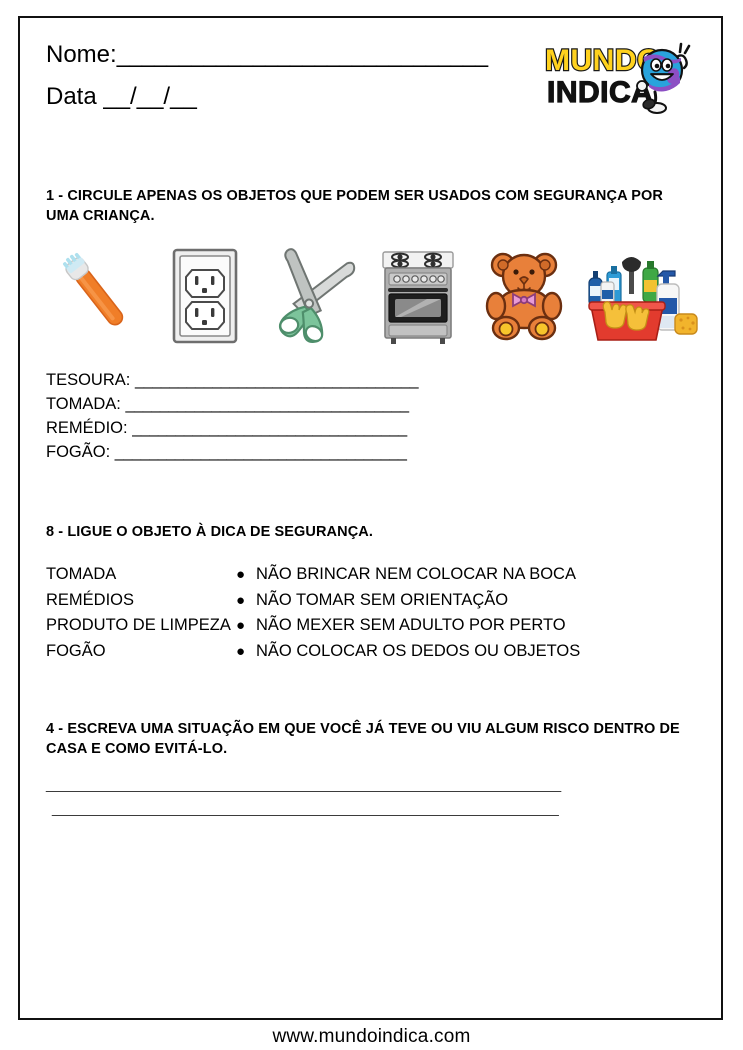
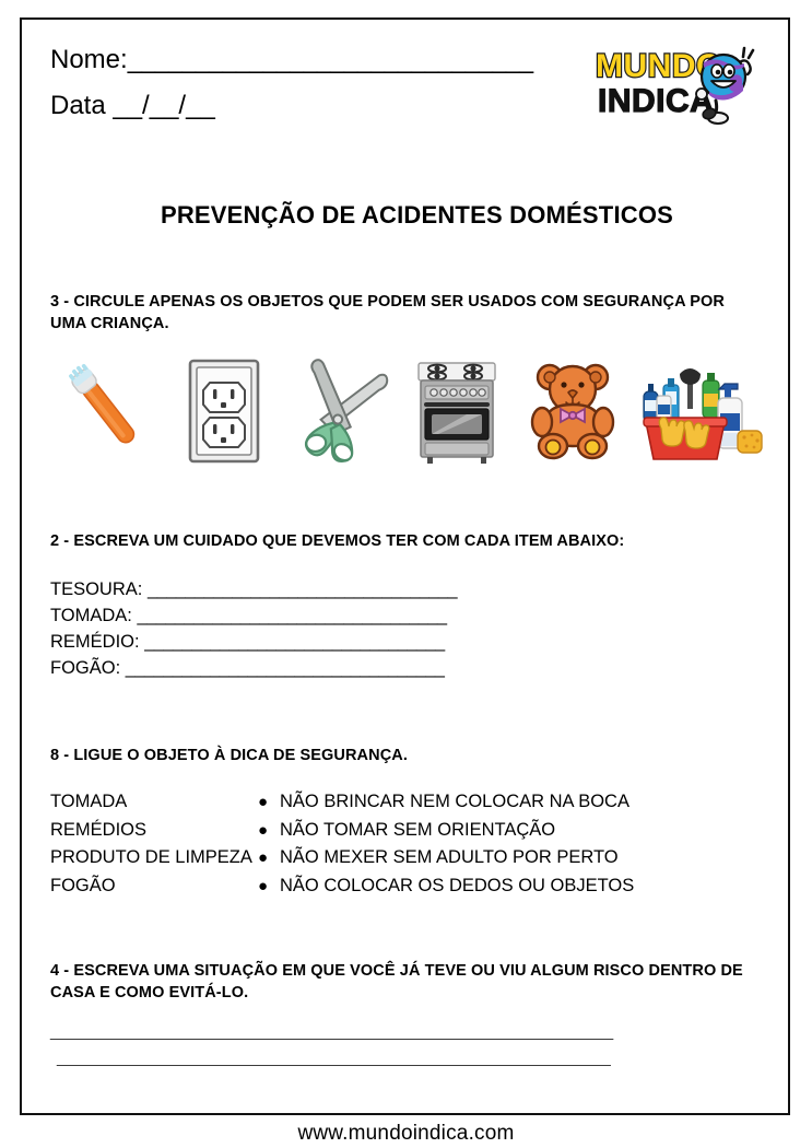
  Nome:______________________________
  Data __/__/__
  MUND
  INDICA
+ PREVENÇÃO DE ACIDENTES DOMÉSTICOS
- 1 - CIRCULE APENAS OS OBJETOS QUE PODEM SER USADOS COM SEGURANÇA POR UMA CRIANÇA.
+ 3 - CIRCULE APENAS OS OBJETOS QUE PODEM SER USADOS COM SEGURANÇA POR UMA CRIANÇA.
+ 2 - ESCREVA UM CUIDADO QUE DEVEMOS TER COM CADA ITEM ABAIXO:
  TESOURA: _________________________________
  TOMADA: _________________________________
  REMÉDIO: ________________________________
  FOGÃO: __________________________________
  8 - LIGUE O OBJETO À DICA DE SEGURANÇA.
  TOMADA
  ●
  NÃO BRINCAR NEM COLOCAR NA BOCA
  REMÉDIOS
  ●
  NÃO TOMAR SEM ORIENTAÇÃO
  PRODUTO DE LIMPEZA
  ●
  NÃO MEXER SEM ADULTO POR PERTO
  FOGÃO
  ●
  NÃO COLOCAR OS DEDOS OU OBJETOS
  4 - ESCREVA UMA SITUAÇÃO EM QUE VOCÊ JÁ TEVE OU VIU ALGUM RISCO DENTRO DE CASA E COMO EVITÁ-LO.
  ______________________________________________________________
  _____________________________________________________________
  www.mundoindica.com
